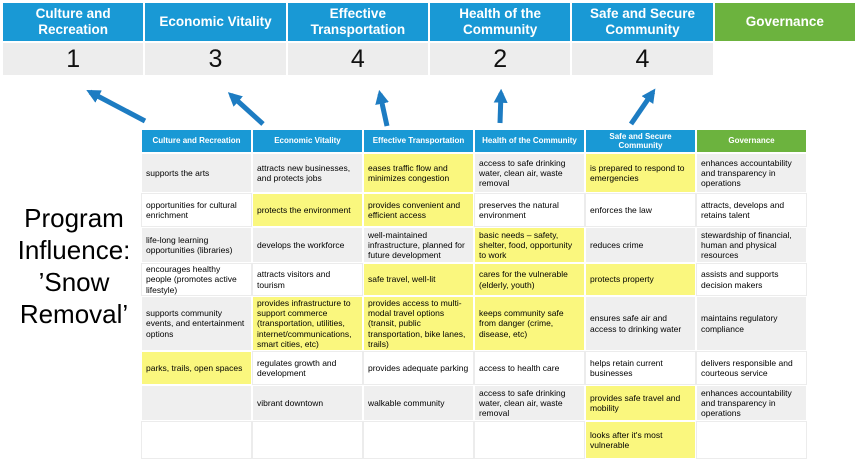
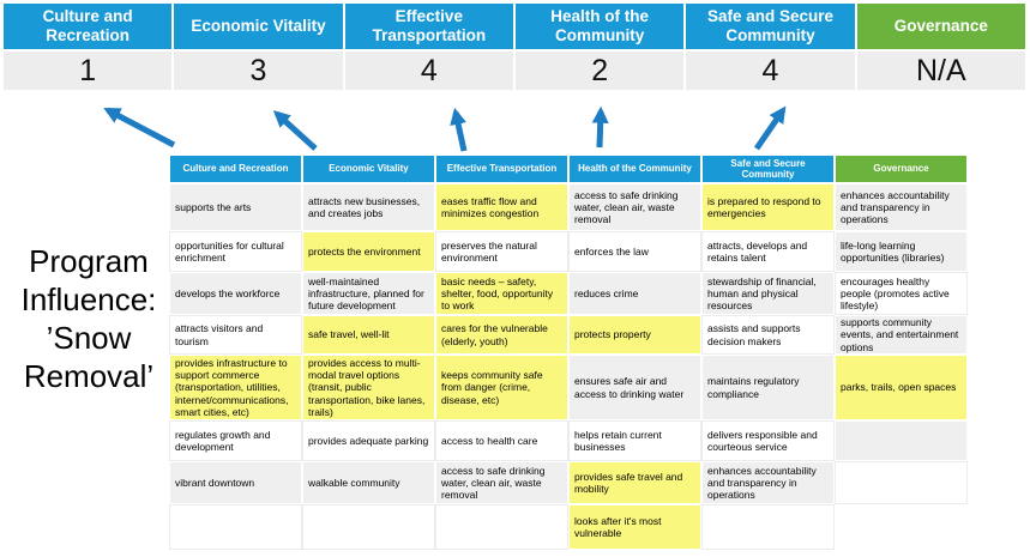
  Culture and Recreation
  Economic Vitality
  Effective Transportation
  Health of the Community
  Safe and Secure Community
  Governance
  1
  3
  4
  2
  4
+ N/A
  Program
  Influence:
  ’Snow
  Removal’
  Culture and Recreation
  Economic Vitality
  Effective Transportation
  Health of the Community
  Safe and Secure Community
  Governance
  supports the arts
- attracts new businesses, and protects jobs
+ attracts new businesses, and creates jobs
  eases traffic flow and minimizes congestion
  access to safe drinking water, clean air, waste removal
  is prepared to respond to emergencies
  enhances accountability and transparency in operations
  opportunities for cultural enrichment
  protects the environment
- provides convenient and efficient access
  preserves the natural environment
  enforces the law
  attracts, develops and retains talent
  life-long learning opportunities (libraries)
  develops the workforce
  well-maintained infrastructure, planned for future development
  basic needs – safety, shelter, food, opportunity to work
  reduces crime
  stewardship of financial, human and physical resources
  encourages healthy people (promotes active lifestyle)
  attracts visitors and tourism
  safe travel, well-lit
  cares for the vulnerable (elderly, youth)
  protects property
  assists and supports decision makers
  supports community events, and entertainment options
  provides infrastructure to support commerce (transportation, utilities, internet/communications, smart cities, etc)
  provides access to multi-modal travel options (transit, public transportation, bike lanes, trails)
  keeps community safe from danger (crime, disease, etc)
  ensures safe air and access to drinking water
  maintains regulatory compliance
  parks, trails, open spaces
  regulates growth and development
  provides adequate parking
  access to health care
  helps retain current businesses
  delivers responsible and courteous service
  vibrant downtown
  walkable community
  access to safe drinking water, clean air, waste removal
  provides safe travel and mobility
  enhances accountability and transparency in operations
  looks after it's most vulnerable
